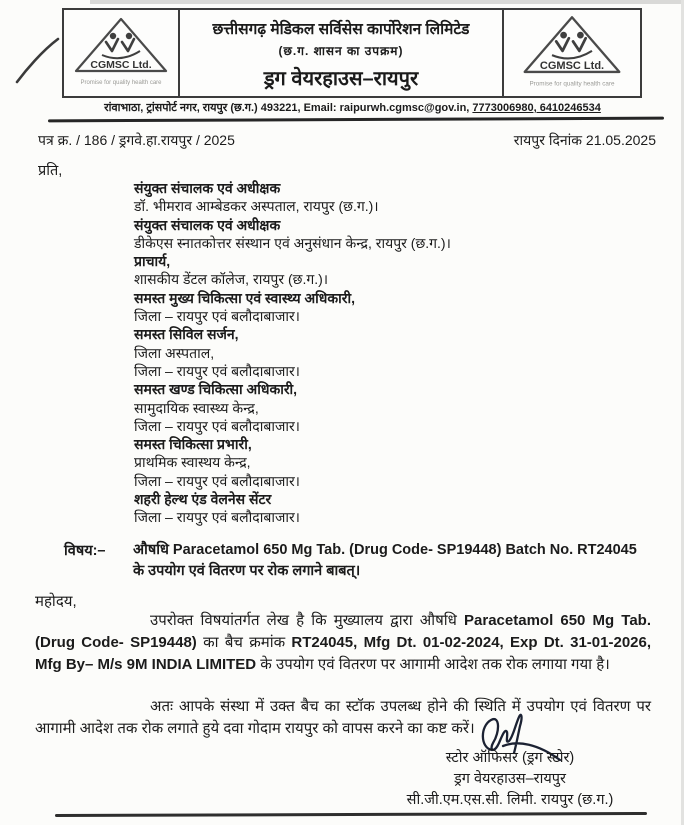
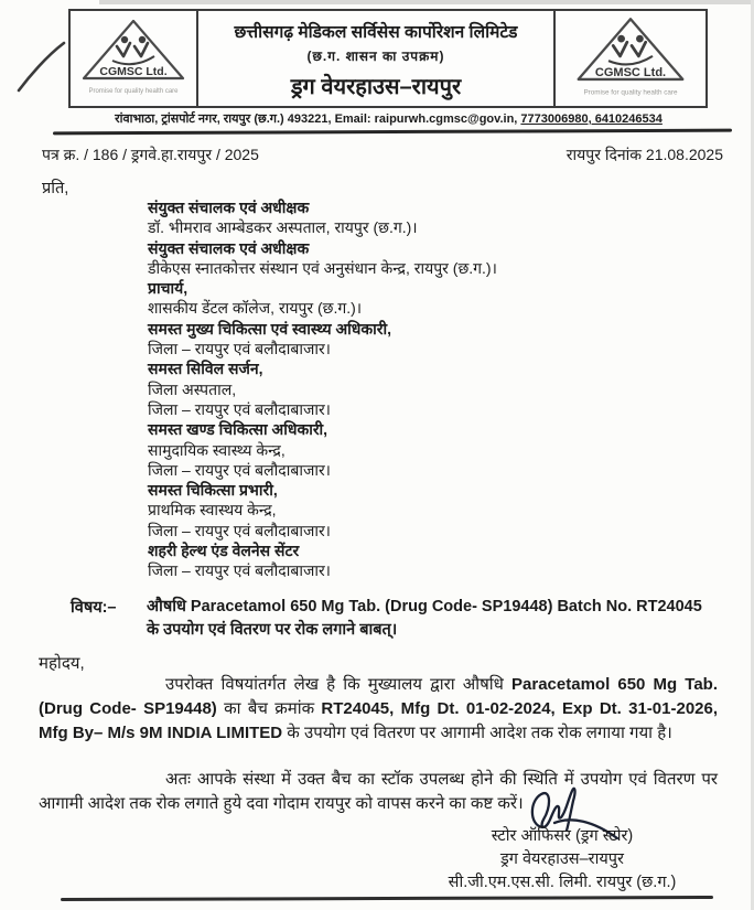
  CGMSC Ltd.
  छत्तीसगढ़ मेडिकल सर्विसेस कार्पोरेशन लिमिटेड
  (छ.ग. शासन का उपक्रम)
  ड्रग वेयरहाउस–रायपुर
  CGMSC Ltd.
  रांवाभाठा, ट्रांसपोर्ट नगर, रायपुर (छ.ग.) 493221, Email: raipurwh.cgmsc@gov.in, 7773006980, 6410246534
  पत्र क्र. / 186 / ड्रगवे.हा.रायपुर / 2025
- रायपुर दिनांक 21.05.2025
+ रायपुर दिनांक 21.08.2025
  प्रति,
  संयुक्त संचालक एवं अधीक्षक
  डॉ. भीमराव आम्बेडकर अस्पताल, रायपुर (छ.ग.)।
  संयुक्त संचालक एवं अधीक्षक
  डीकेएस स्नातकोत्तर संस्थान एवं अनुसंधान केन्द्र, रायपुर (छ.ग.)।
  प्राचार्य,
  शासकीय डेंटल कॉलेज, रायपुर (छ.ग.)।
  समस्त मुख्य चिकित्सा एवं स्वास्थ्य अधिकारी,
  जिला – रायपुर एवं बलौदाबाजार।
  समस्त सिविल सर्जन,
  जिला अस्पताल,
  जिला – रायपुर एवं बलौदाबाजार।
  समस्त खण्ड चिकित्सा अधिकारी,
  सामुदायिक स्वास्थ्य केन्द्र,
  जिला – रायपुर एवं बलौदाबाजार।
  समस्त चिकित्सा प्रभारी,
  प्राथमिक स्वास्थय केन्द्र,
  जिला – रायपुर एवं बलौदाबाजार।
  शहरी हेल्थ एंड वेलनेस सेंटर
  जिला – रायपुर एवं बलौदाबाजार।
  विषय:–
  औषधि Paracetamol 650 Mg Tab. (Drug Code- SP19448) Batch No. RT24045 के उपयोग एवं वितरण पर रोक लगाने बाबत्।
  महोदय,
  उपरोक्त विषयांतर्गत लेख है कि मुख्यालय द्वारा औषधि Paracetamol 650 Mg Tab. (Drug Code- SP19448) का बैच क्रमांक RT24045, Mfg Dt. 01-02-2024, Exp Dt. 31-01-2026, Mfg By– M/s 9M INDIA LIMITED के उपयोग एवं वितरण पर आगामी आदेश तक रोक लगाया गया है।
  अतः आपके संस्था में उक्त बैच का स्टॉक उपलब्ध होने की स्थिति में उपयोग एवं वितरण पर आगामी आदेश तक रोक लगाते हुये दवा गोदाम रायपुर को वापस करने का कष्ट करें।
  स्टोर ऑफिसर (ड्रग स्टोर)
  ड्रग वेयरहाउस–रायपुर
  सी.जी.एम.एस.सी. लिमी. रायपुर (छ.ग.)
